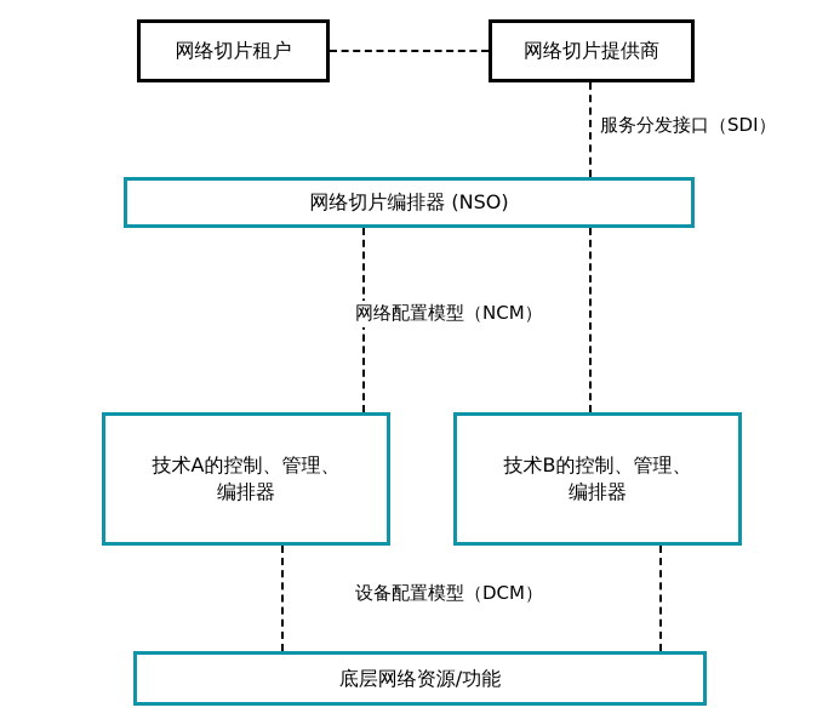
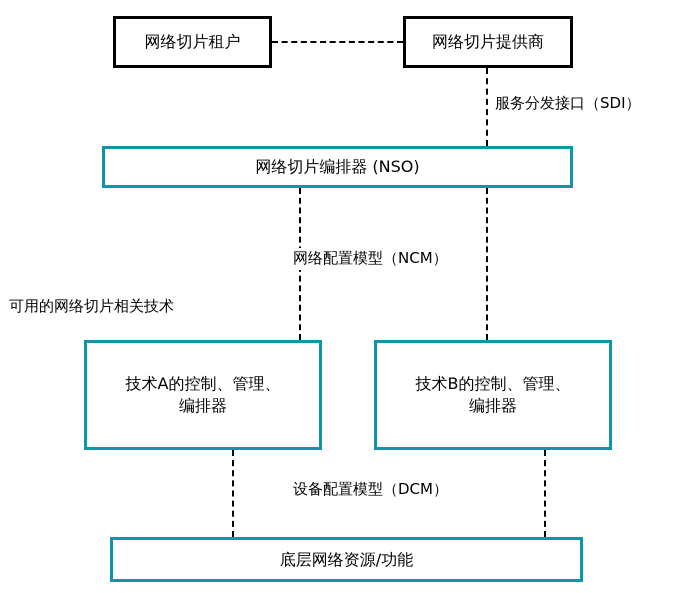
  服务分发接口（SDI）
  网络配置模型（NCM）
+ 可用的网络切片相关技术
  设备配置模型（DCM）
  网络切片租户
  网络切片提供商
  网络切片编排器 (NSO)
  技术A的控制、管理、
  编排器
  技术B的控制、管理、
  编排器
  底层网络资源/功能
